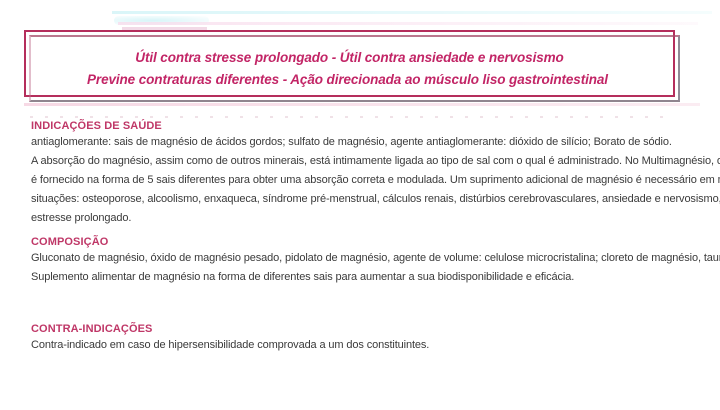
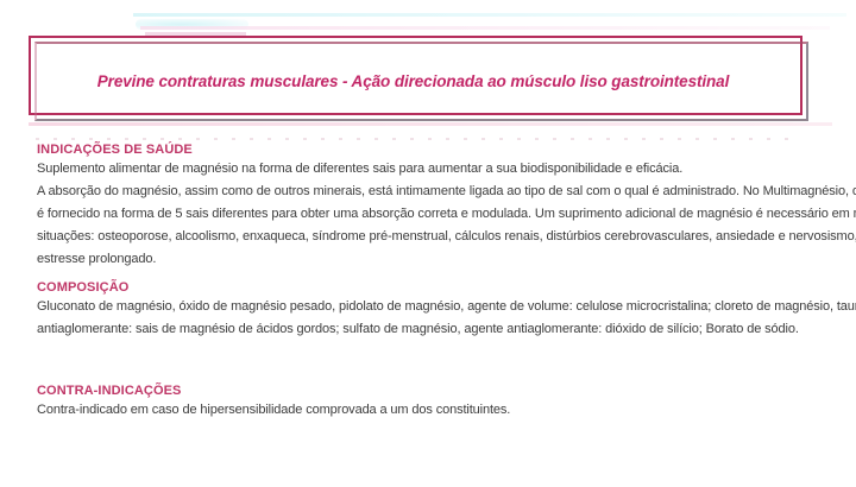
- Útil contra stresse prolongado - Útil contra ansiedade e nervosismo
- Previne contraturas diferentes - Ação direcionada ao músculo liso gastrointestinal
+ Previne contraturas musculares - Ação direcionada ao músculo liso gastrointestinal
  INDICAÇÕES DE SAÚDE
- antiaglomerante: sais de magnésio de ácidos gordos; sulfato de magnésio, agente antiaglomerante: dióxido de silício; Borato de sódio.
+ Suplemento alimentar de magnésio na forma de diferentes sais para aumentar a sua biodisponibilidade e eficácia.
  A absorção do magnésio, assim como de outros minerais, está intimamente ligada ao tipo de sal com o qual é administrado. No Multimagnésio,
  é fornecido na forma de 5 sais diferentes para obter uma absorção correta e modulada. Um suprimento adicional de magnésio é necessário em
  situações: osteoporose, alcoolismo, enxaqueca, síndrome pré-menstrual, cálculos renais, distúrbios cerebrovasculares, ansiedade e nervosismo
  estresse prolongado.
  COMPOSIÇÃO
  Gluconato de magnésio, óxido de magnésio pesado, pidolato de magnésio, agente de volume: celulose microcristalina; cloreto de magnésio, tau
- Suplemento alimentar de magnésio na forma de diferentes sais para aumentar a sua biodisponibilidade e eficácia.
+ antiaglomerante: sais de magnésio de ácidos gordos; sulfato de magnésio, agente antiaglomerante: dióxido de silício; Borato de sódio.
  CONTRA-INDICAÇÕES
  Contra-indicado em caso de hipersensibilidade comprovada a um dos constituintes.
